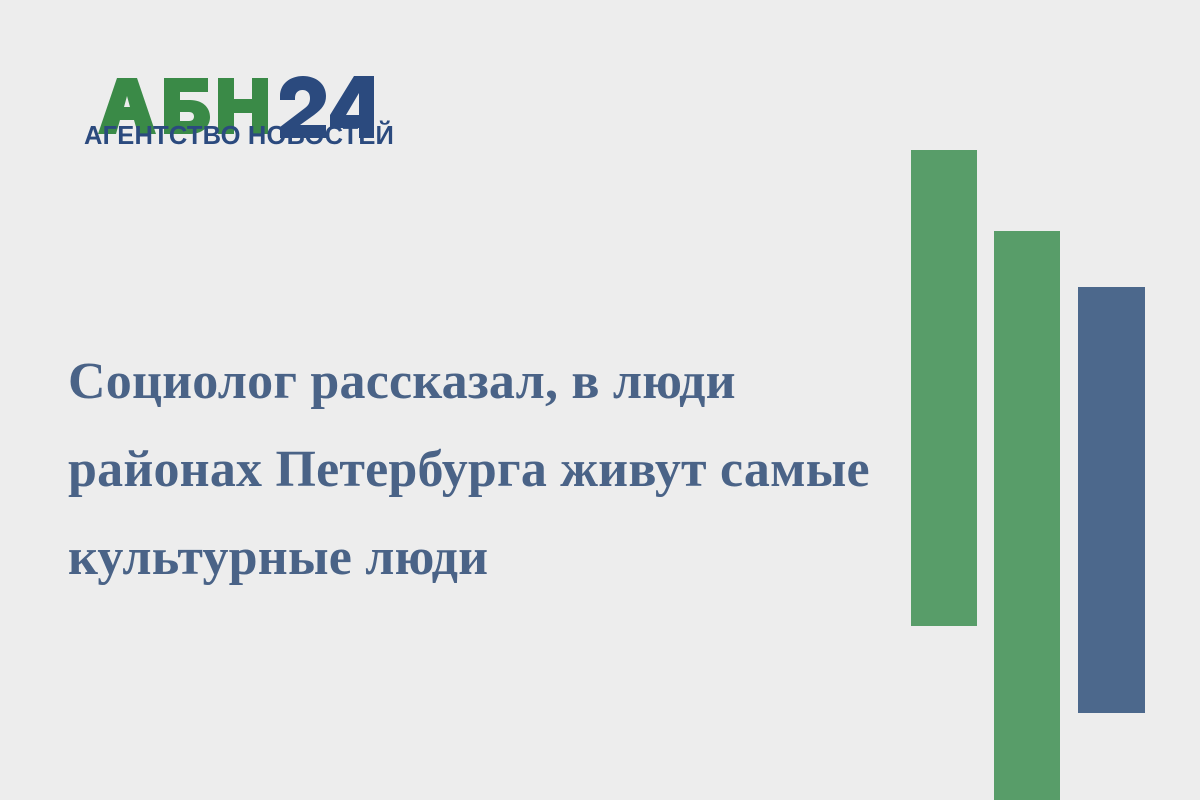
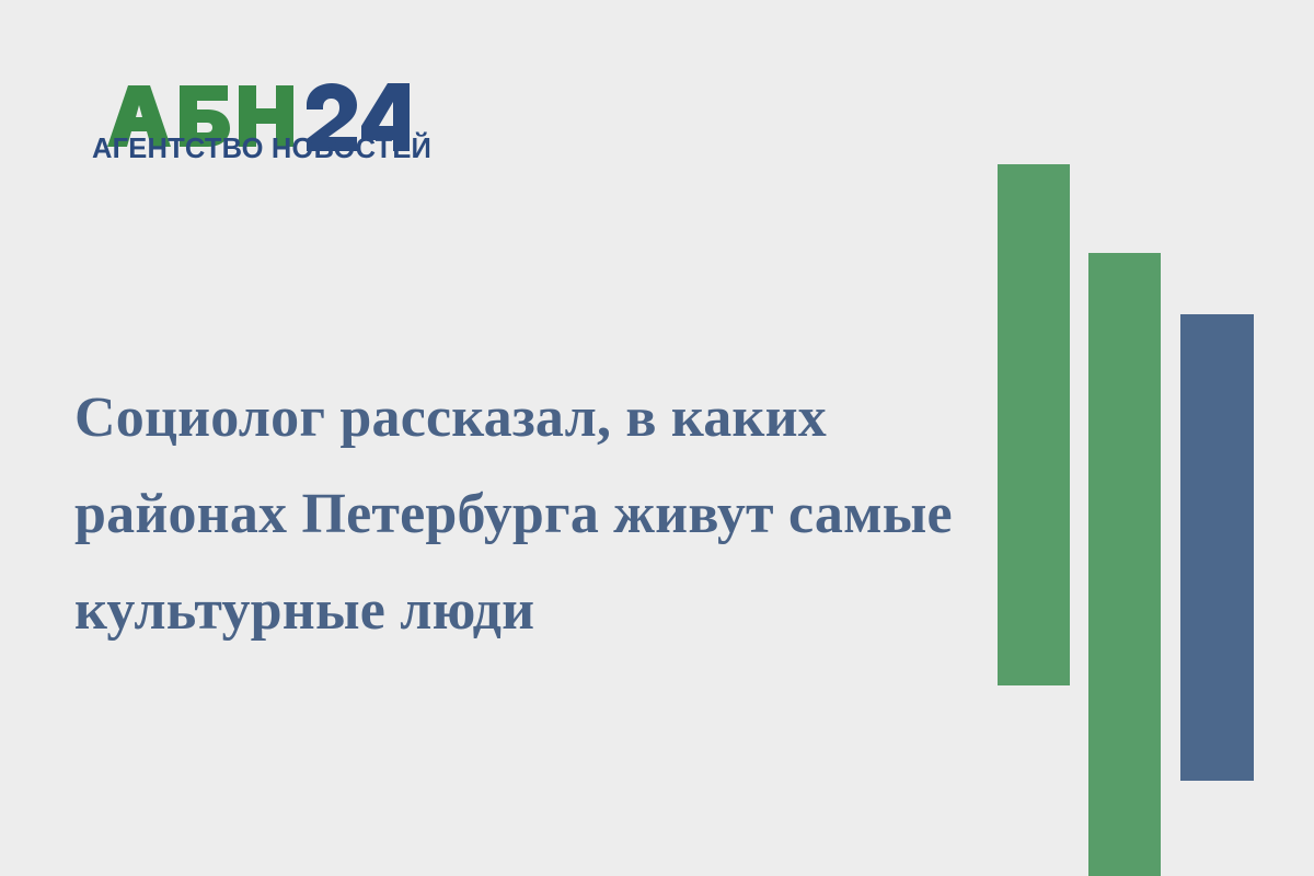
  АГЕНТСТВО НОВОСТЕЙ
- Социолог рассказал, в люди районах Петербурга живут самые культурные люди
+ Социолог рассказал, в каких районах Петербурга живут самые культурные люди
